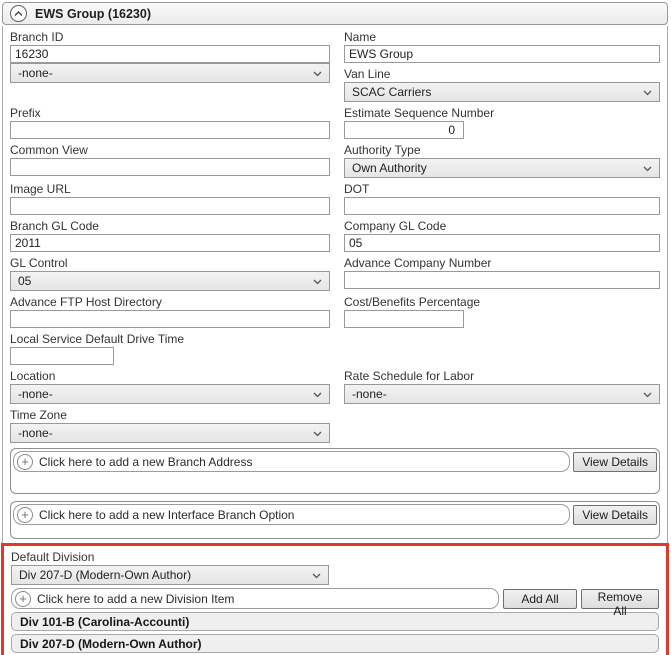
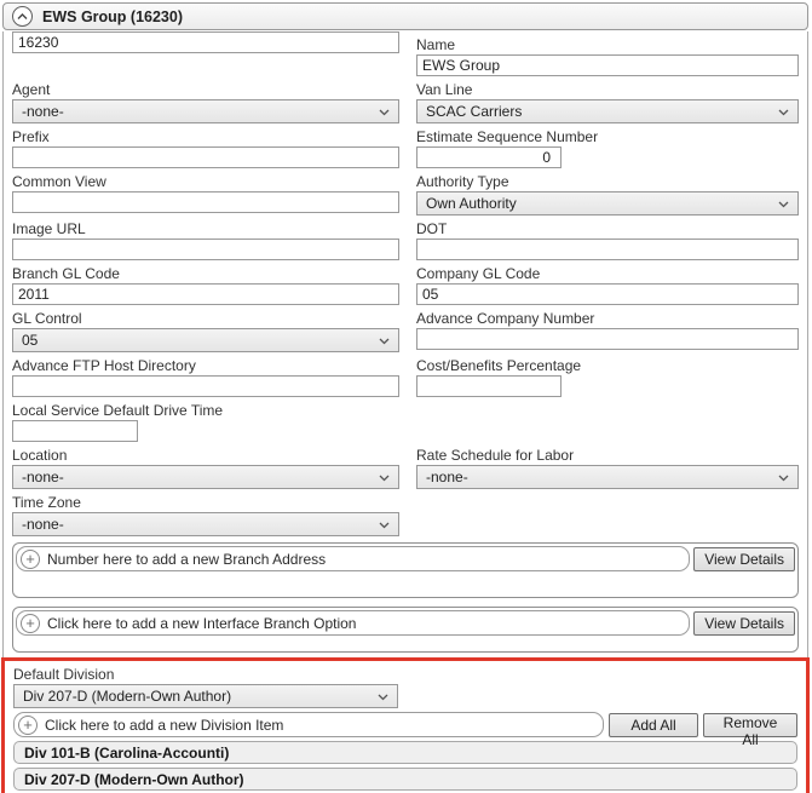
  EWS Group (16230)
- Branch ID
  16230
  Name
  EWS Group
+ Agent
  -none-
  Van Line
  SCAC Carriers
  Prefix
  Estimate Sequence Number
  0
  Common View
  Authority Type
  Own Authority
  Image URL
  DOT
  Branch GL Code
  2011
  Company GL Code
  05
  GL Control
  05
  Advance Company Number
  Advance FTP Host Directory
  Cost/Benefits Percentage
  Local Service Default Drive Time
  Location
  -none-
  Rate Schedule for Labor
  -none-
  Time Zone
  -none-
  +
- Click here to add a new Branch Address
+ Number here to add a new Branch Address
  View Details
  +
  Click here to add a new Interface Branch Option
  View Details
  Default Division
  Div 207-D (Modern-Own Author)
  +
  Click here to add a new Division Item
  Add All
  Remove All
  Div 101-B (Carolina-Accounti)
  Div 207-D (Modern-Own Author)
